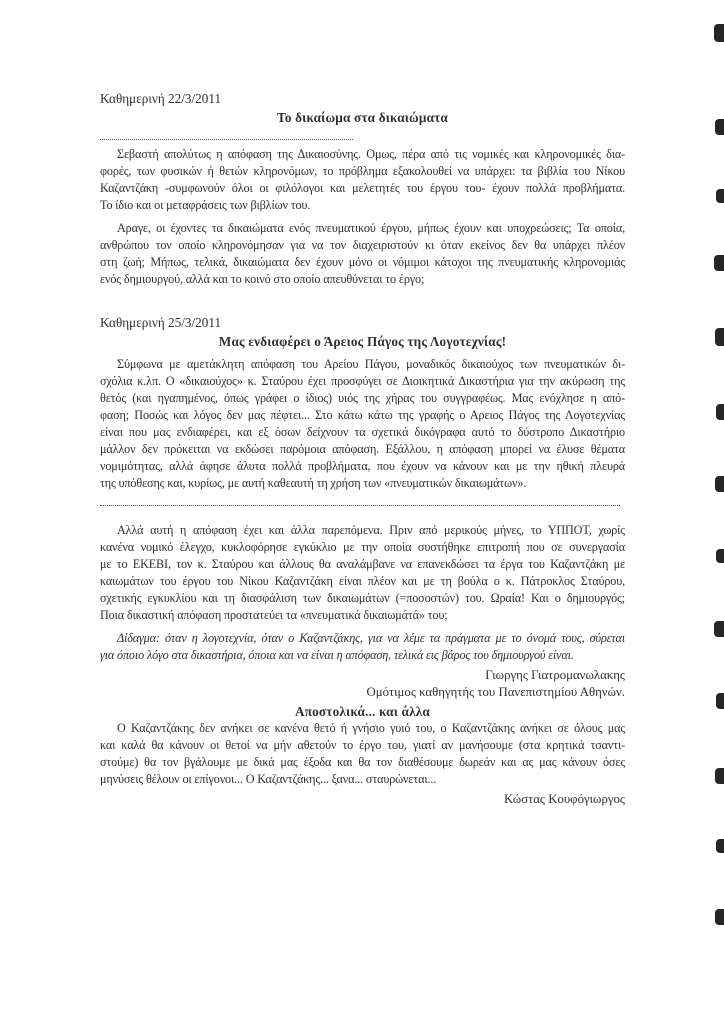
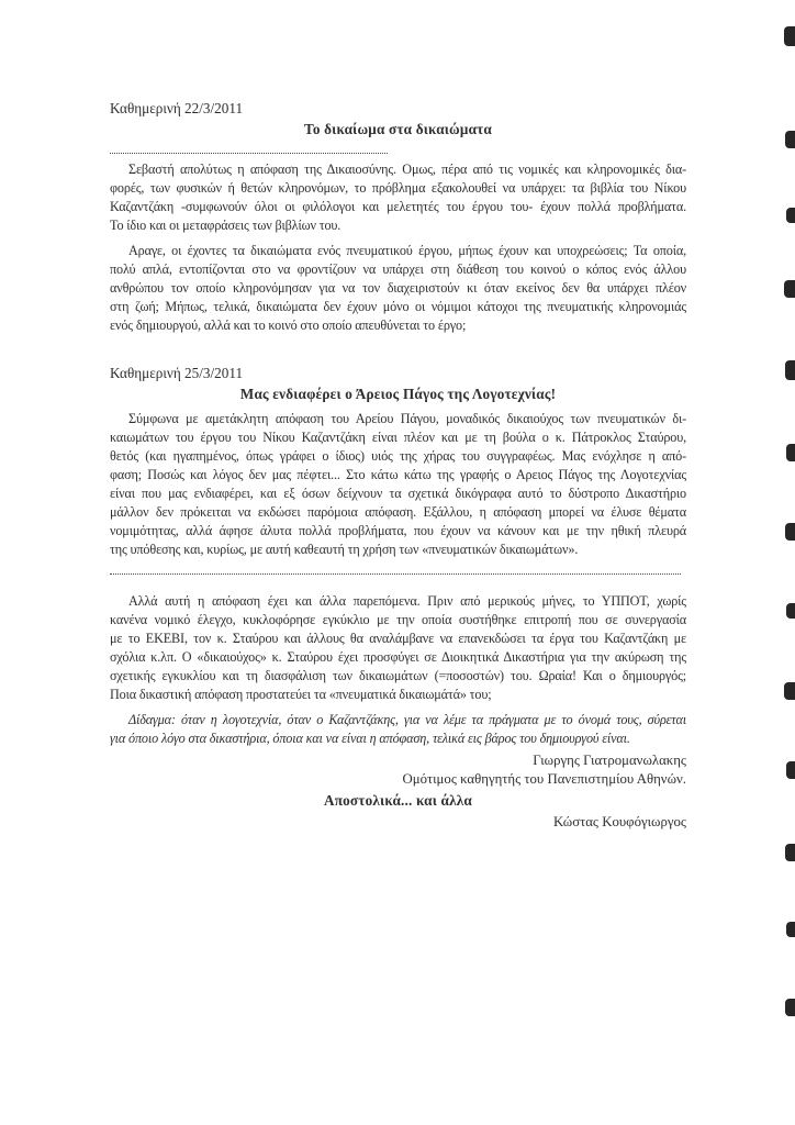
  Καθημερινή 22/3/2011
  Το δικαίωμα στα δικαιώματα
  Σεβαστή απολύτως η απόφαση της Δικαιοσύνης. Ομως, πέρα από τις νομικές και κληρονομικές δια-
  φορές, των φυσικών ή θετών κληρονόμων, το πρόβλημα εξακολουθεί να υπάρχει: τα βιβλία του Νίκου
  Καζαντζάκη -συμφωνούν όλοι οι φιλόλογοι και μελετητές του έργου του- έχουν πολλά προβλήματα.
  Το ίδιο και οι μεταφράσεις των βιβλίων του.
  Αραγε, οι έχοντες τα δικαιώματα ενός πνευματικού έργου, μήπως έχουν και υποχρεώσεις; Τα οποία,
+ πολύ απλά, εντοπίζονται στο να φροντίζουν να υπάρχει στη διάθεση του κοινού ο κόπος ενός άλλου
  ανθρώπου τον οποίο κληρονόμησαν για να τον διαχειριστούν κι όταν εκείνος δεν θα υπάρχει πλέον
  στη ζωή; Μήπως, τελικά, δικαιώματα δεν έχουν μόνο οι νόμιμοι κάτοχοι της πνευματικής κληρονομιάς
  ενός δημιουργού, αλλά και το κοινό στο οποίο απευθύνεται το έργο;
  Καθημερινή 25/3/2011
  Μας ενδιαφέρει ο Άρειος Πάγος της Λογοτεχνίας!
  Σύμφωνα με αμετάκλητη απόφαση του Αρείου Πάγου, μοναδικός δικαιούχος των πνευματικών δι-
- σχόλια κ.λπ. Ο «δικαιούχος» κ. Σταύρου έχει προσφύγει σε Διοικητικά Δικαστήρια για την ακύρωση της
+ καιωμάτων του έργου του Νίκου Καζαντζάκη είναι πλέον και με τη βούλα ο κ. Πάτροκλος Σταύρου,
  θετός (και ηγαπημένος, όπως γράφει ο ίδιος) υιός της χήρας του συγγραφέως. Μας ενόχλησε η από-
  φαση; Ποσώς και λόγος δεν μας πέφτει... Στο κάτω κάτω της γραφής ο Αρειος Πάγος της Λογοτεχνίας
  είναι που μας ενδιαφέρει, και εξ όσων δείχνουν τα σχετικά δικόγραφα αυτό το δύστροπο Δικαστήριο
  μάλλον δεν πρόκειται να εκδώσει παρόμοια απόφαση. Εξάλλου, η απόφαση μπορεί να έλυσε θέματα
  νομιμότητας, αλλά άφησε άλυτα πολλά προβλήματα, που έχουν να κάνουν και με την ηθική πλευρά
  της υπόθεσης και, κυρίως, με αυτή καθεαυτή τη χρήση των «πνευματικών δικαιωμάτων».
  Αλλά αυτή η απόφαση έχει και άλλα παρεπόμενα. Πριν από μερικούς μήνες, το ΥΠΠΟΤ, χωρίς
  κανένα νομικό έλεγχο, κυκλοφόρησε εγκύκλιο με την οποία συστήθηκε επιτροπή που σε συνεργασία
  με το ΕΚΕΒΙ, τον κ. Σταύρου και άλλους θα αναλάμβανε να επανεκδώσει τα έργα του Καζαντζάκη με
- καιωμάτων του έργου του Νίκου Καζαντζάκη είναι πλέον και με τη βούλα ο κ. Πάτροκλος Σταύρου,
+ σχόλια κ.λπ. Ο «δικαιούχος» κ. Σταύρου έχει προσφύγει σε Διοικητικά Δικαστήρια για την ακύρωση της
  σχετικής εγκυκλίου και τη διασφάλιση των δικαιωμάτων (=ποσοστών) του. Ωραία! Και ο δημιουργός;
  Ποια δικαστική απόφαση προστατεύει τα «πνευματικά δικαιωμάτά» του;
  Δίδαγμα: όταν η λογοτεχνία, όταν ο Καζαντζάκης, για να λέμε τα πράγματα με το όνομά τους, σύρεται
  για όποιο λόγο στα δικαστήρια, όποια και να είναι η απόφαση, τελικά εις βάρος του δημιουργού είναι.
  Γιωργης Γιατρομανωλακης
  Ομότιμος καθηγητής του Πανεπιστημίου Αθηνών.
  Αποστολικά... και άλλα
- Ο Καζαντζάκης δεν ανήκει σε κανένα θετό ή γνήσιο γυιό του, ο Καζαντζάκης ανήκει σε όλους μας
- και καλά θα κάνουν οι θετοί να μήν αθετούν το έργο του, γιατί αν μανήσουμε (στα κρητικά τσαντι-
- στούμε) θα τον βγάλουμε με δικά μας έξοδα και θα τον διαθέσουμε δωρεάν και ας μας κάνουν όσες
- μηνύσεις θέλουν οι επίγονοι... Ο Καζαντζάκης... ξανα... σταυρώνεται...
  Κώστας Κουφόγιωργος
